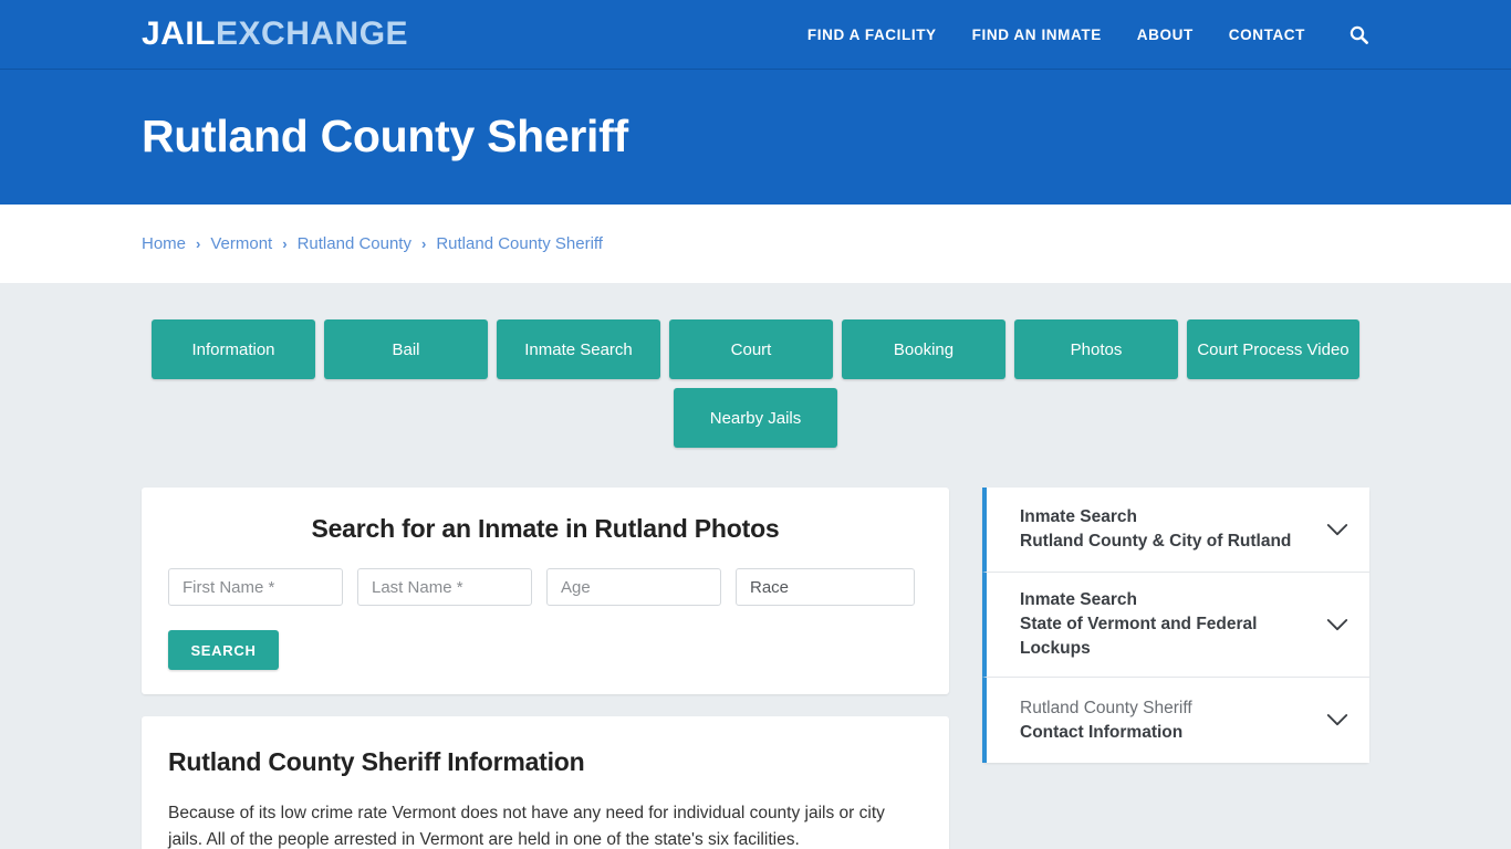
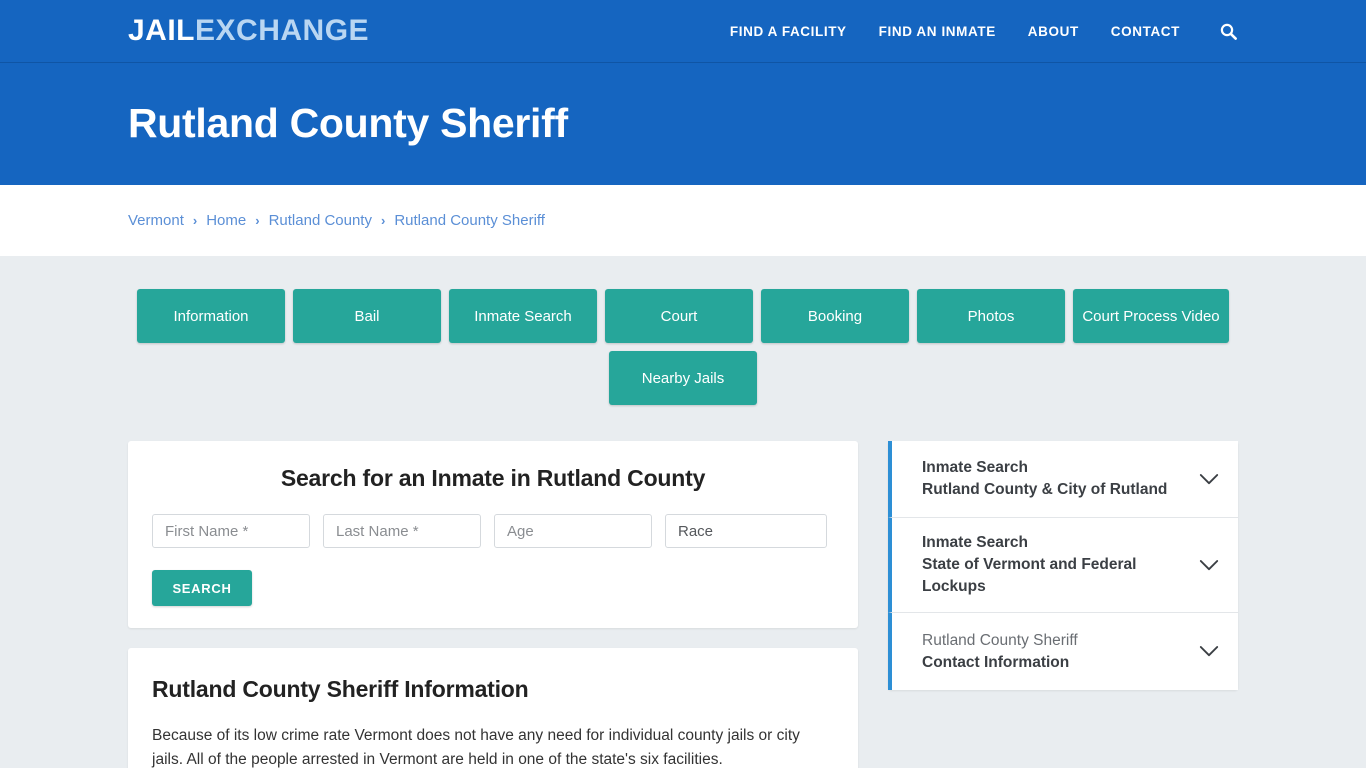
  JAILEXCHANGE
  FIND A FACILITY
  FIND AN INMATE
  ABOUT
  CONTACT
  Rutland County Sheriff
- Home
+ Vermont
  ›
- Vermont
+ Home
  ›
  Rutland County
  ›
  Rutland County Sheriff
  Information
  Bail
  Inmate Search
  Court
  Booking
  Photos
  Court Process Video
  Nearby Jails
- Search for an Inmate in Rutland Photos
+ Search for an Inmate in Rutland County
  First Name *
  Last Name *
  Age
  Race
  SEARCH
  Rutland County Sheriff Information
  Because of its low crime rate Vermont does not have any need for individual county jails or city jails. All of the people arrested in Vermont are held in one of the state's six facilities.
  Inmate Search
  Rutland County & City of Rutland
  Inmate Search
  State of Vermont and Federal Lockups
  Rutland County Sheriff
  Contact Information
